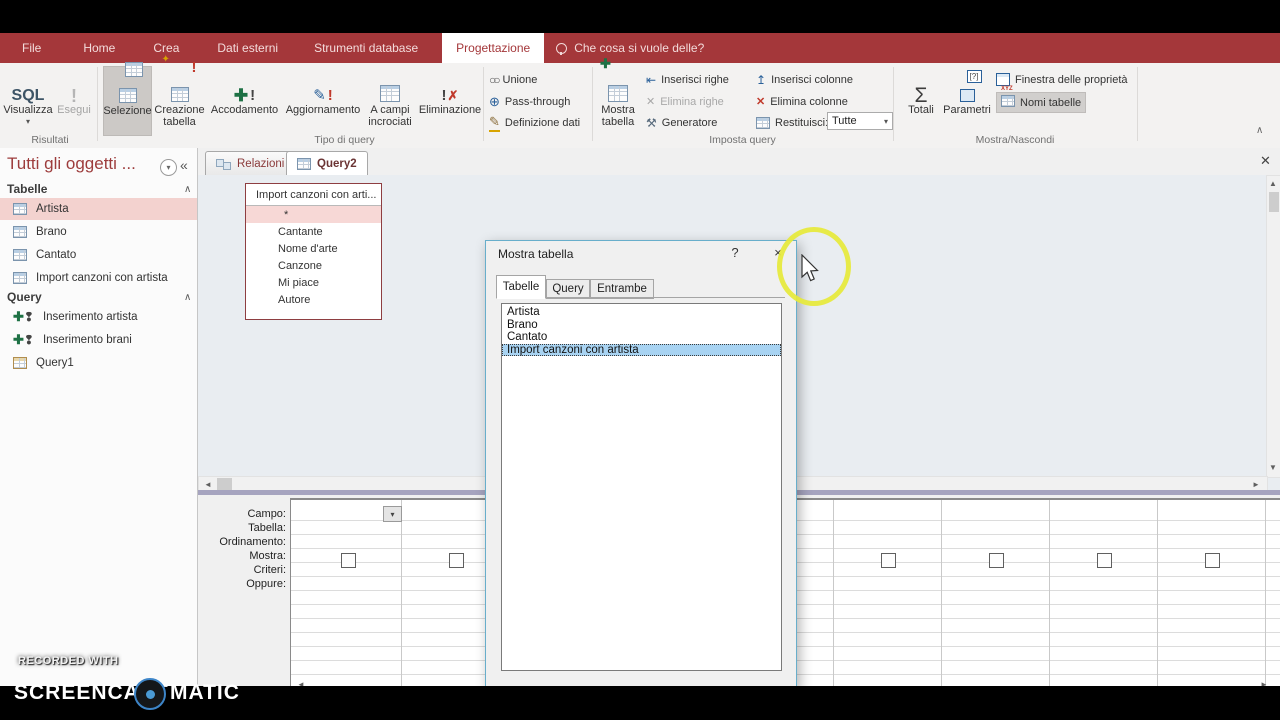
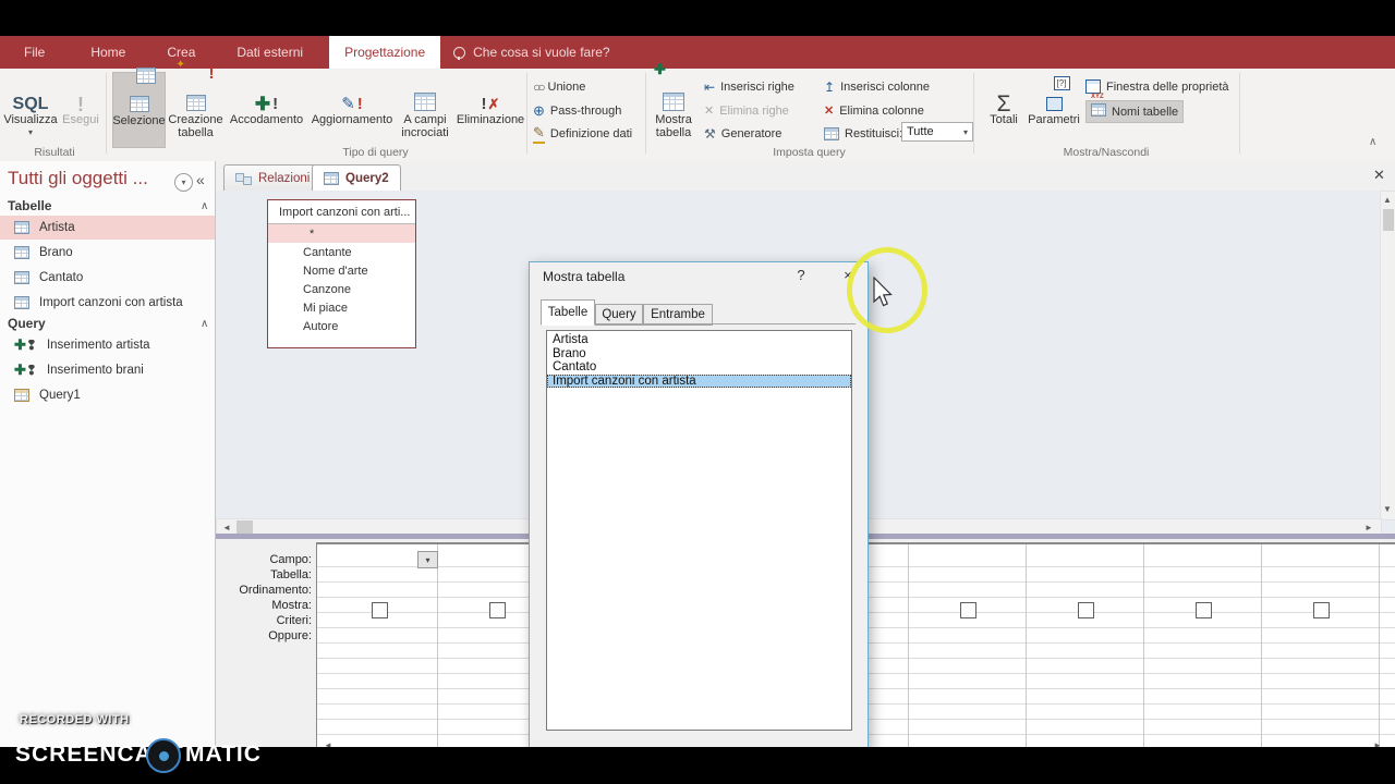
  File
  Home
  Crea
  Dati esterni
- Strumenti database
  Progettazione
- Che cosa si vuole delle?
+ Che cosa si vuole fare?
  SQL
  Visualizza
  ▾
  !
  Esegui
  Risultati
  Selezione
  ✦
  !
  Creazione tabella
  ✚
  !
  Accodamento
  ✎
  !
  Aggiornamento
  A campi incrociati
  !
  ✗
  Eliminazione
  Tipo di query
  ○○
  Unione
  ⊕
  Pass-through
  ✎
  Definizione dati
  ✚
  Mostra tabella
  ⇤
  Inserisci righe
  ✕
  Elimina righe
  ⚒
  Generatore
  ↥
  Inserisci colonne
  ✕
  Elimina colonne
  Restituisci
  Tutte
  ▾
  Imposta query
  Σ
  Totali
  [?]
  Parametri
  Finestra delle proprietà
  Nomi tabelle
  Mostra/Nascondi
  ∧
  Tutti gli oggetti ...
  ▾
  «
  Tabelle
  ∧
  Artista
  Brano
  Cantato
  Import canzoni con artista
  Query
  ∧
  ✚❢
  Inserimento artista
  ✚❢
  Inserimento brani
  Query1
  Relazioni
  Query2
  ✕
  Import canzoni con arti...
  *
  Cantante
  Nome d'arte
  Canzone
  Mi piace
  Autore
  ▲
  ▼
  ◄
  ►
  Campo:
  Tabella:
  Ordinamento:
  Mostra:
  Criteri:
  Oppure:
  ▾
  ◄
  ►
  Mostra tabella
  ?
  ×
  Tabelle
  Query
  Entrambe
  Artista
  Brano
  Cantato
  Import canzoni con artista
  RECORDED WITH
  SCREENCA
  MATIC
